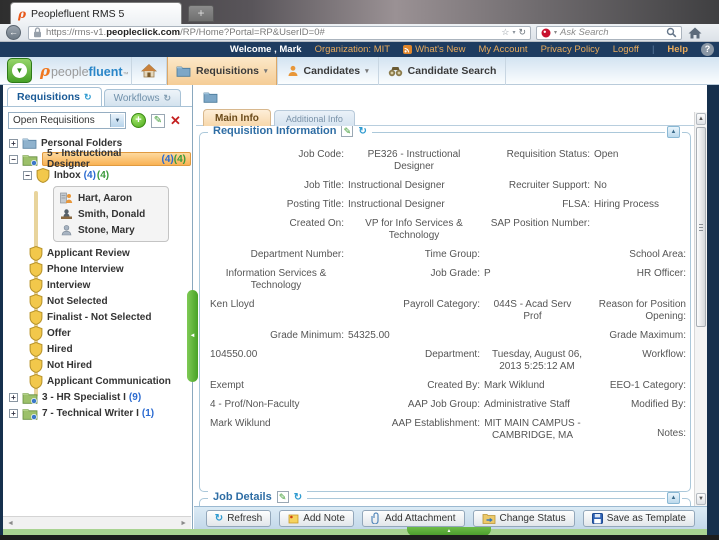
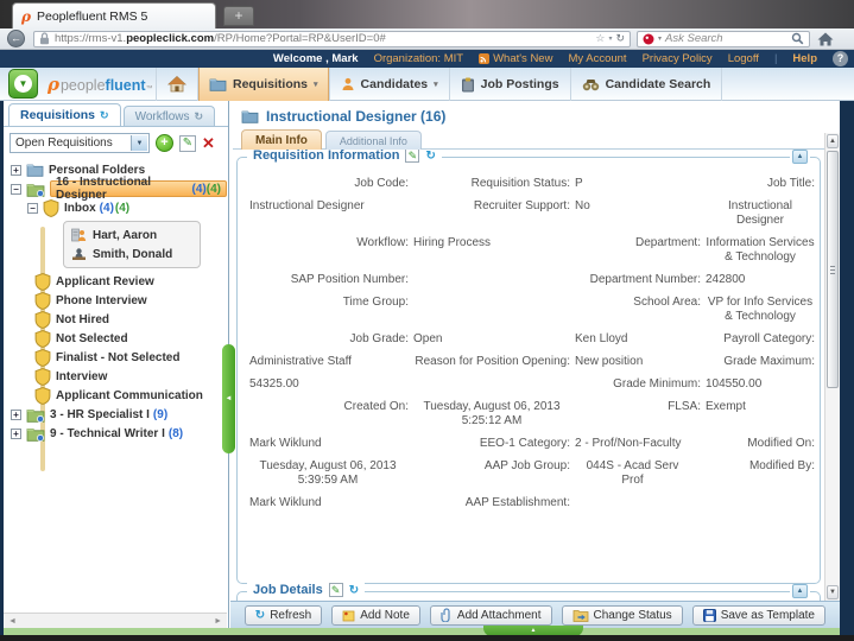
  ρ
  Peoplefluent RMS 5
  +
  ←
  https://rms-v1.peopleclick.com/RP/Home?Portal=RP&UserID=0#
  ☆
  ↻
  Ask Search
  Welcome , Mark
  Organization: MIT
  What's New
  My Account
  Privacy Policy
  Logoff
  |
  Help
  ?
  ▼
  ρ
  people
  fluent
  Requisitions
  Candidates
+ Job Postings
  Candidate Search
  Requisitions
  ↻
  Workflows
  ↻
  Open Requisitions
  +
  ✎
  ✕
  +
  Personal Folders
  −
- 5 - Instructional Designer
+ 16 - Instructional Designer
  (4)
  (4)
  −
  Inbox
  (4)
  (4)
  Hart, Aaron
  Smith, Donald
- Stone, Mary
  Applicant Review
  Phone Interview
- Interview
+ Not Hired
  Not Selected
  Finalist - Not Selected
- Offer
- Hired
- Not Hired
+ Interview
  Applicant Communication
  +
  3 - HR Specialist I
  (9)
  +
- 7 - Technical Writer I
+ 9 - Technical Writer I
- (1)
+ (8)
+ Instructional Designer (16)
  Main Info
  Additional Info
  Requisition Information
  ✎
  ↻
  Job Code:
- PE326 - Instructional Designer
  Requisition Status:
- Open
+ P
  Job Title:
  Instructional Designer
  Recruiter Support:
  No
- Posting Title:
  Instructional Designer
- FLSA:
+ Workflow:
  Hiring Process
- Created On:
+ Department:
- VP for Info Services & Technology
+ Information Services & Technology
  SAP Position Number:
  Department Number:
+ 242800
  Time Group:
  School Area:
- Information Services & Technology
+ VP for Info Services & Technology
  Job Grade:
- P
+ Open
- HR Officer:
  Ken Lloyd
  Payroll Category:
- 044S - Acad Serv Prof
+ Administrative Staff
  Reason for Position Opening:
+ New position
- Grade Minimum:
+ Grade Maximum:
  54325.00
- Grade Maximum:
+ Grade Minimum:
  104550.00
- Department:
+ Created On:
  Tuesday, August 06, 2013 5:25:12 AM
- Workflow:
+ FLSA:
  Exempt
- Created By:
  Mark Wiklund
  EEO-1 Category:
- 4 - Prof/Non-Faculty
+ 2 - Prof/Non-Faculty
+ Modified On:
+ Tuesday, August 06, 2013 5:39:59 AM
  AAP Job Group:
- Administrative Staff
+ 044S - Acad Serv Prof
  Modified By:
  Mark Wiklund
  AAP Establishment:
- MIT MAIN CAMPUS - CAMBRIDGE, MA
- Notes:
  Job Details
  ✎
  ↻
  ↻
  Refresh
  Add Note
  Add Attachment
  Change Status
  Save as Template
